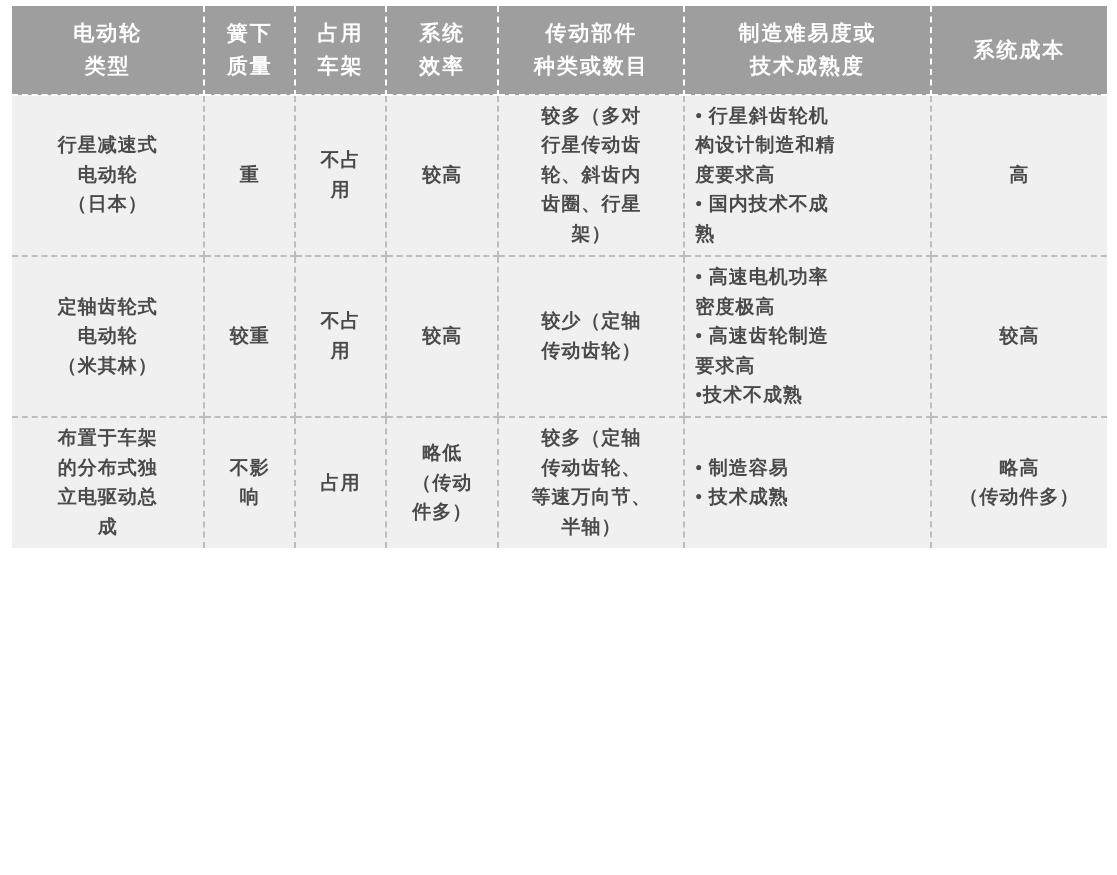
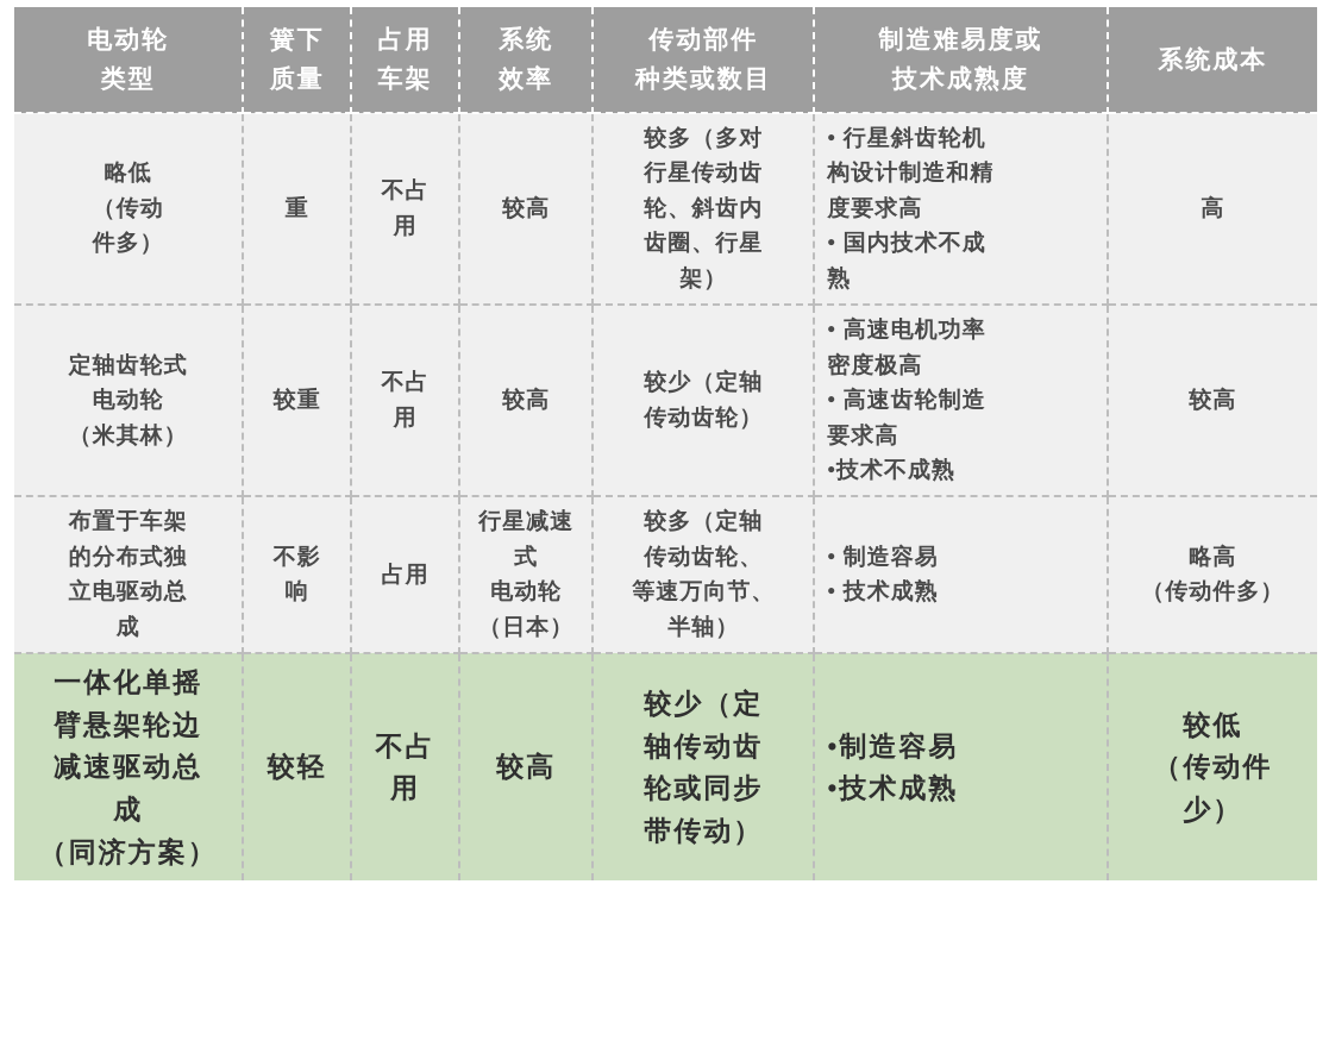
  电动轮 类型	簧下 质量	占用 车架	系统 效率	传动部件 种类或数目	制造难易度或 技术成熟度	系统成本
- 行星减速式 电动轮 （日本）	重	不占 用	较高	较多（多对 行星传动齿 轮、斜齿内 齿圈、行星 架）	• 行星斜齿轮机 构设计制造和精 度要求高 • 国内技术不成 熟	高
+ 略低 （传动 件多）	重	不占 用	较高	较多（多对 行星传动齿 轮、斜齿内 齿圈、行星 架）	• 行星斜齿轮机 构设计制造和精 度要求高 • 国内技术不成 熟	高
  定轴齿轮式 电动轮 （米其林）	较重	不占 用	较高	较少（定轴 传动齿轮）	• 高速电机功率 密度极高 • 高速齿轮制造 要求高 •技术不成熟	较高
- 布置于车架 的分布式独 立电驱动总 成	不影 响	占用	略低 （传动 件多）	较多（定轴 传动齿轮、 等速万向节、 半轴）	• 制造容易 • 技术成熟	略高 （传动件多）
+ 布置于车架 的分布式独 立电驱动总 成	不影 响	占用	行星减速式 电动轮 （日本）	较多（定轴 传动齿轮、 等速万向节、 半轴）	• 制造容易 • 技术成熟	略高 （传动件多）
+ 一体化单摇 臂悬架轮边 减速驱动总 成 （同济方案）	较轻	不占 用	较高	较少（定 轴传动齿 轮或同步 带传动）	•制造容易 •技术成熟	较低 （传动件 少）
